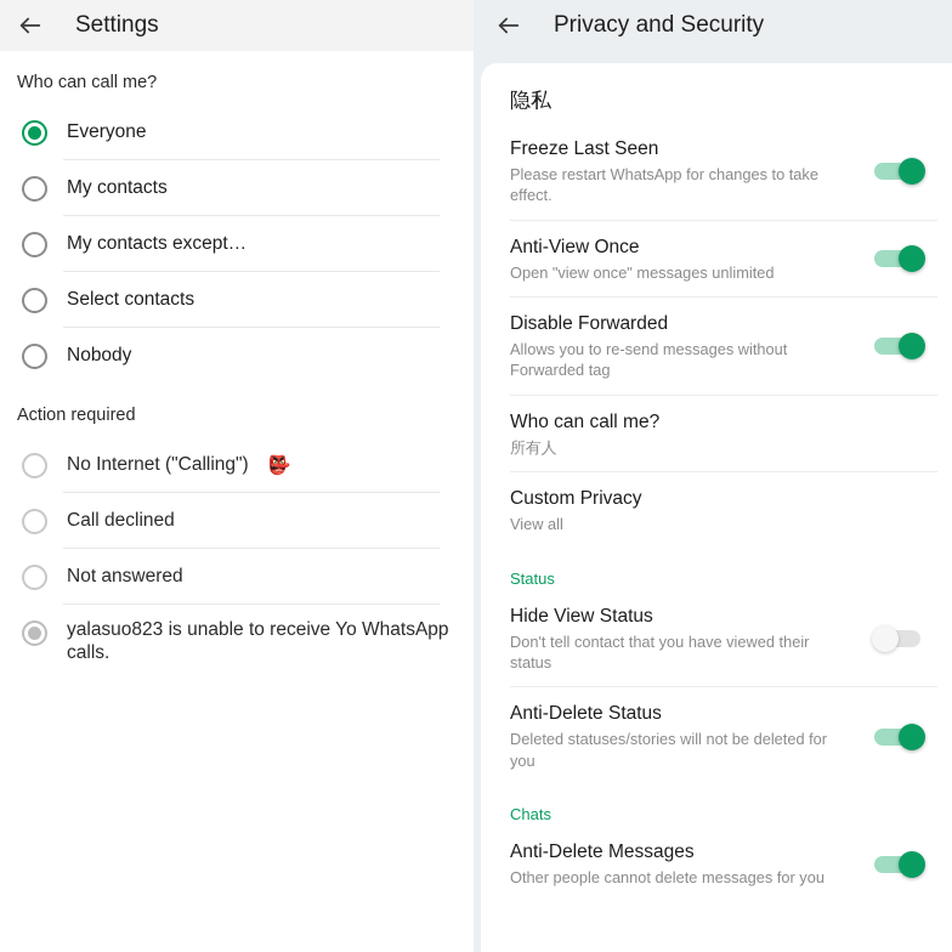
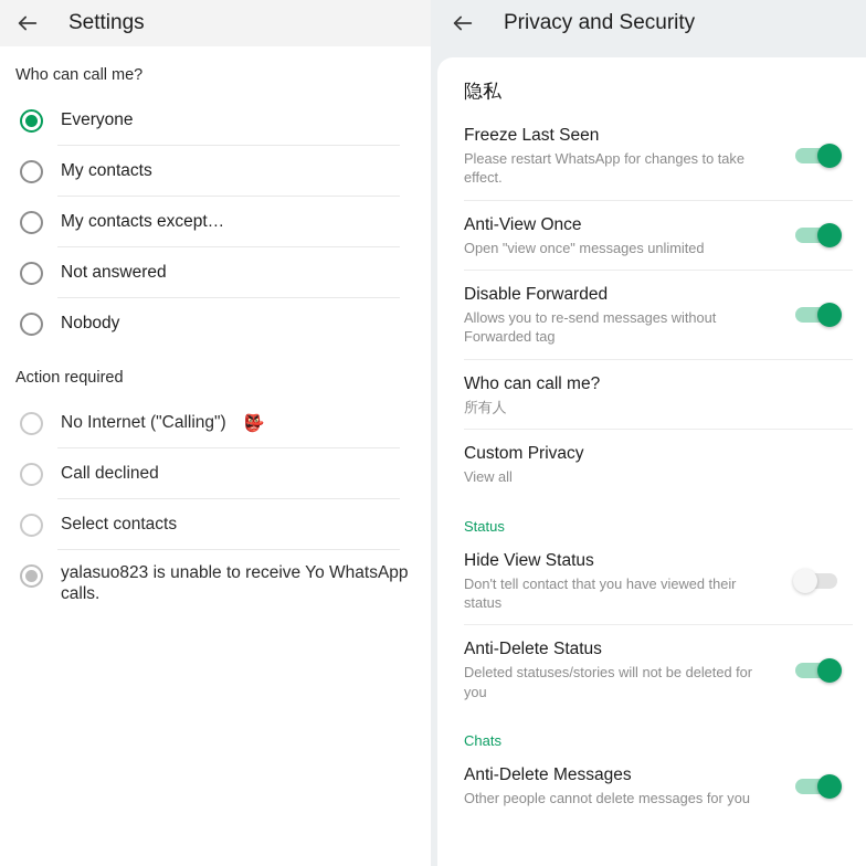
  Settings
  Who can call me?
  Everyone
  My contacts
  My contacts except…
- Select contacts
+ Not answered
  Nobody
  Action required
  No Internet ("Calling")
  👺
  Call declined
- Not answered
+ Select contacts
  yalasuo823 is unable to receive Yo WhatsApp calls.
  Privacy and Security
  隐私
  Freeze Last Seen
  Please restart WhatsApp for changes to take effect.
  Anti-View Once
  Open "view once" messages unlimited
  Disable Forwarded
  Allows you to re-send messages without Forwarded tag
  Who can call me?
  所有人
  Custom Privacy
  View all
  Status
  Hide View Status
  Don't tell contact that you have viewed their status
  Anti-Delete Status
  Deleted statuses/stories will not be deleted for you
  Chats
  Anti-Delete Messages
  Other people cannot delete messages for you
